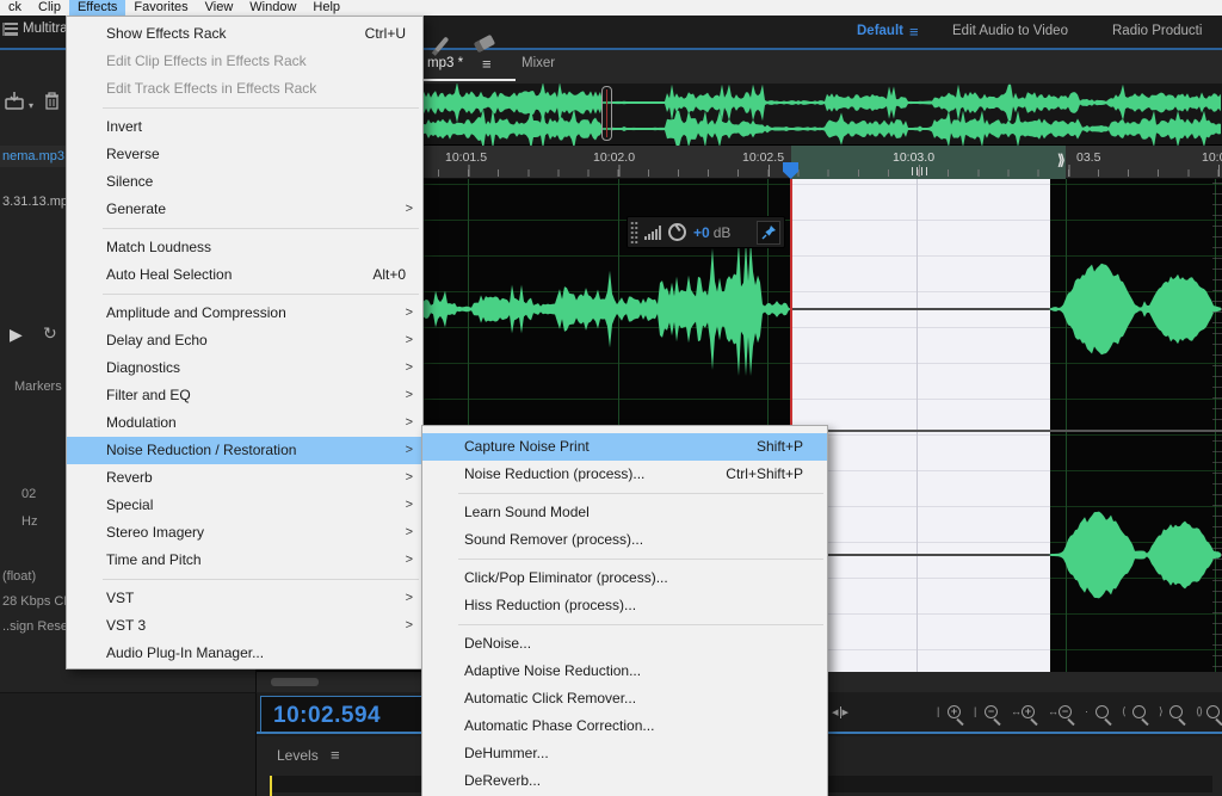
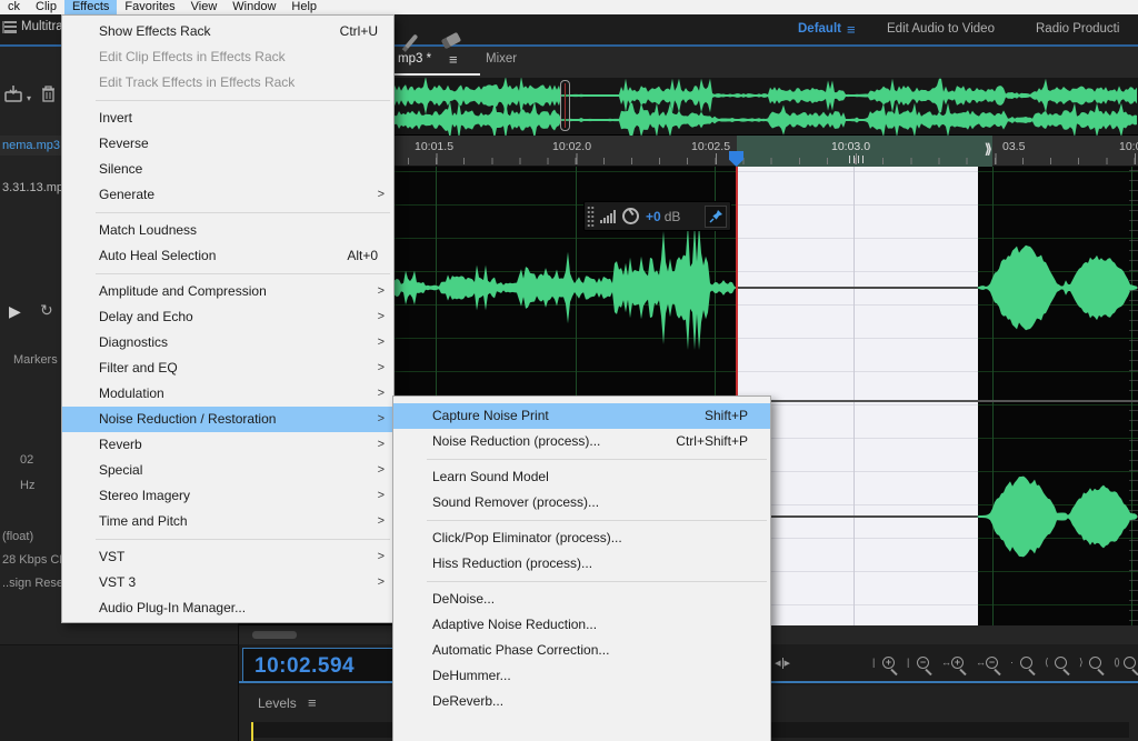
  ck Clip Effects Favorites View Window Help
  Multitra
  Default
  Edit Audio to Video
  Radio Producti
  ≡
  ▾
  nema.mp3
  3.31.13.mp
  ▶
  ↻
  Markers
  02
  Hz
  (float)
  28 Kbps C
  ..sign Rese
  mp3 *
  ≡
  Mixer
  10:01.5
  10:02.0
  10:02.5
  10:03.0
  03.5
  10:
  ⟫
  +0
  dB
  10:02.594
  ◂
  ▸
  |
  +
  |
  −
  ↔
  +
  ↔
  −
  ·
  ⟨
  ⟩
  ⟨⟩
  Levels
  ≡
  Show Effects Rack
  Ctrl+U
  Edit Clip Effects in Effects Rack
  Edit Track Effects in Effects Rack
  Invert
  Reverse
  Silence
  Generate
  >
  Match Loudness
  Auto Heal Selection
  Alt+0
  Amplitude and Compression
  >
  Delay and Echo
  >
  Diagnostics
  >
  Filter and EQ
  >
  Modulation
  >
  Noise Reduction / Restoration
  >
  Reverb
  >
  Special
  >
  Stereo Imagery
  >
  Time and Pitch
  >
  VST
  >
  VST 3
  >
  Audio Plug-In Manager...
  Capture Noise Print
  Shift+P
  Noise Reduction (process)...
  Ctrl+Shift+P
  Learn Sound Model
  Sound Remover (process)...
  Click/Pop Eliminator (process)...
  Hiss Reduction (process)...
  DeNoise...
  Adaptive Noise Reduction...
- Automatic Click Remover...
  Automatic Phase Correction...
  DeHummer...
  DeReverb...
